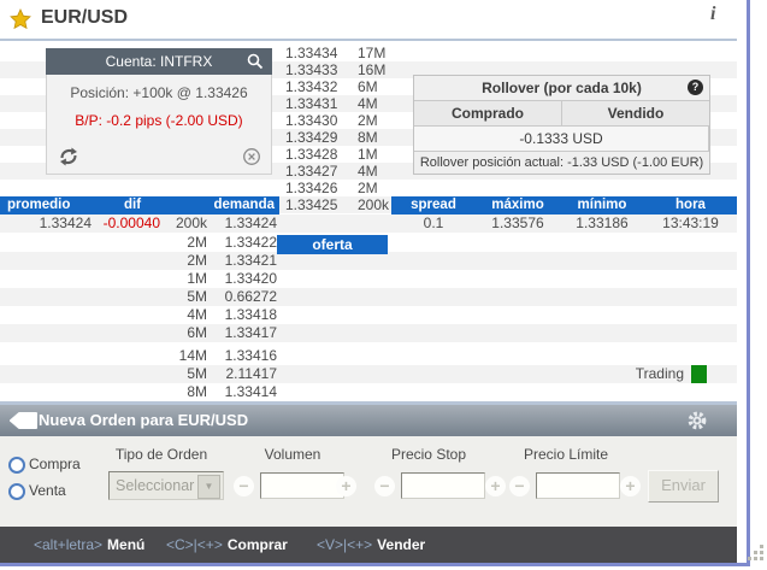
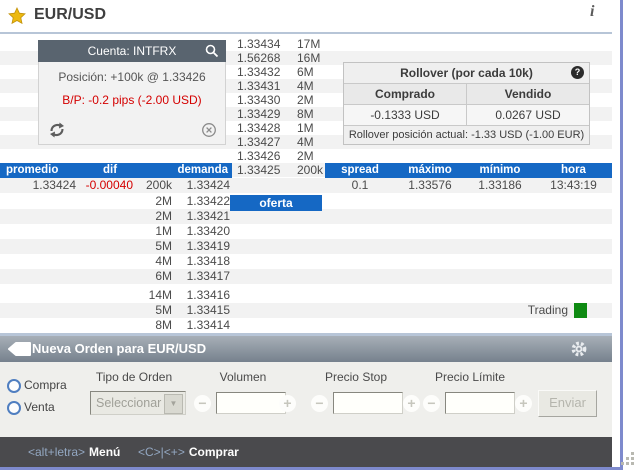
  EUR/USD
  i
  1.33434
  17M
- 1.33433
+ 1.56268
  16M
  1.33432
  6M
  1.33431
  4M
  1.33430
  2M
  1.33429
  8M
  1.33428
  1M
  1.33427
  4M
  1.33426
  2M
  1.33425
  200k
  1.33424
  -0.00040
  200k
  1.33424
  2M
  1.33422
  2M
  1.33421
  1M
  1.33420
  5M
- 0.66272
+ 1.33419
  4M
  1.33418
  6M
  1.33417
  14M
  1.33416
  5M
- 2.11417
+ 1.33415
  8M
  1.33414
  promedio
  dif
  demanda
  spread
  máximo
  mínimo
  hora
  0.1
  1.33576
  1.33186
  13:43:19
  oferta
  Cuenta: INTFRX
  Posición: +100k @ 1.33426
  B/P: -0.2 pips (-2.00 USD)
  Rollover (por cada 10k)
  ?
  Comprado
  Vendido
  -0.1333 USD
+ 0.0267 USD
  Rollover posición actual: -1.33 USD (-1.00 EUR)
  Trading
  Nueva Orden para EUR/USD
  Compra
  Venta
  Tipo de Orden
  Seleccionar
  ▼
  Volumen
  −
  +
  Precio Stop
  −
  +
  Precio Límite
  −
  +
  Enviar
  <alt+letra> Menú
  <C>|<+> Comprar
- <V>|<+> Vender
